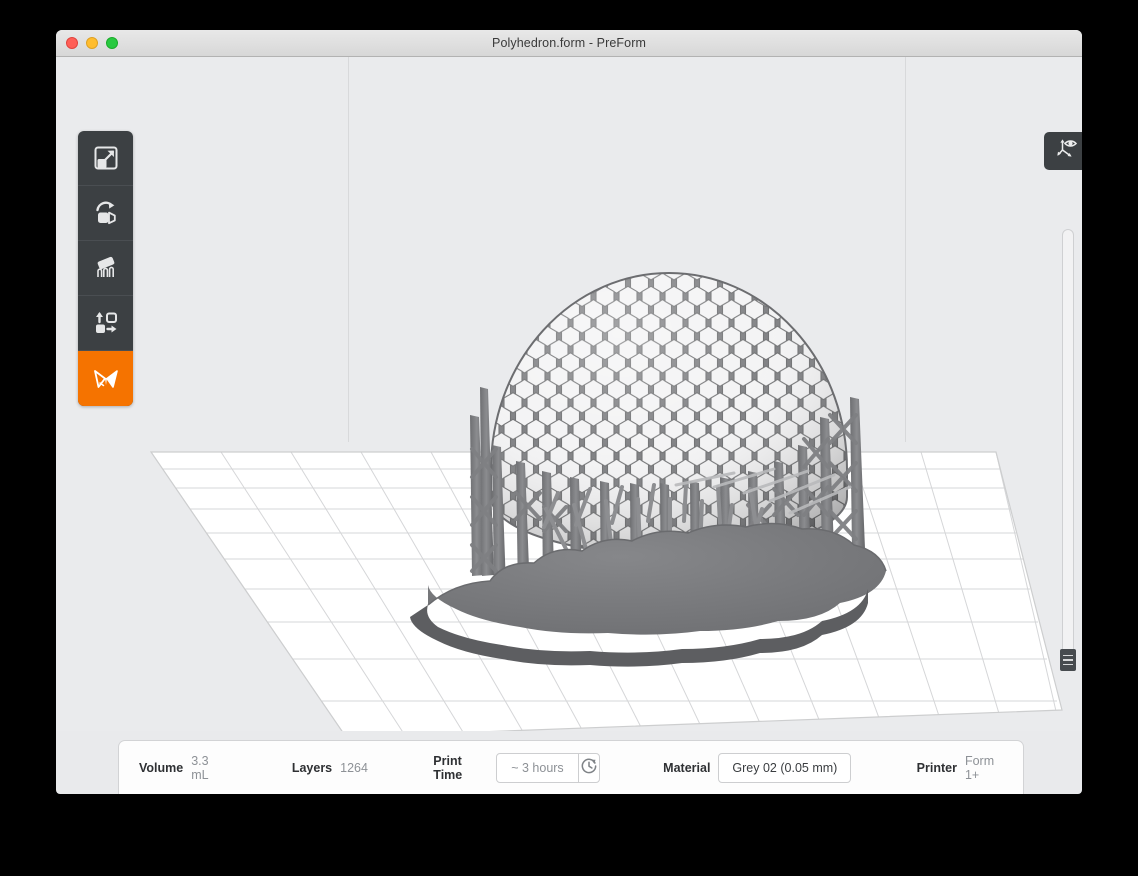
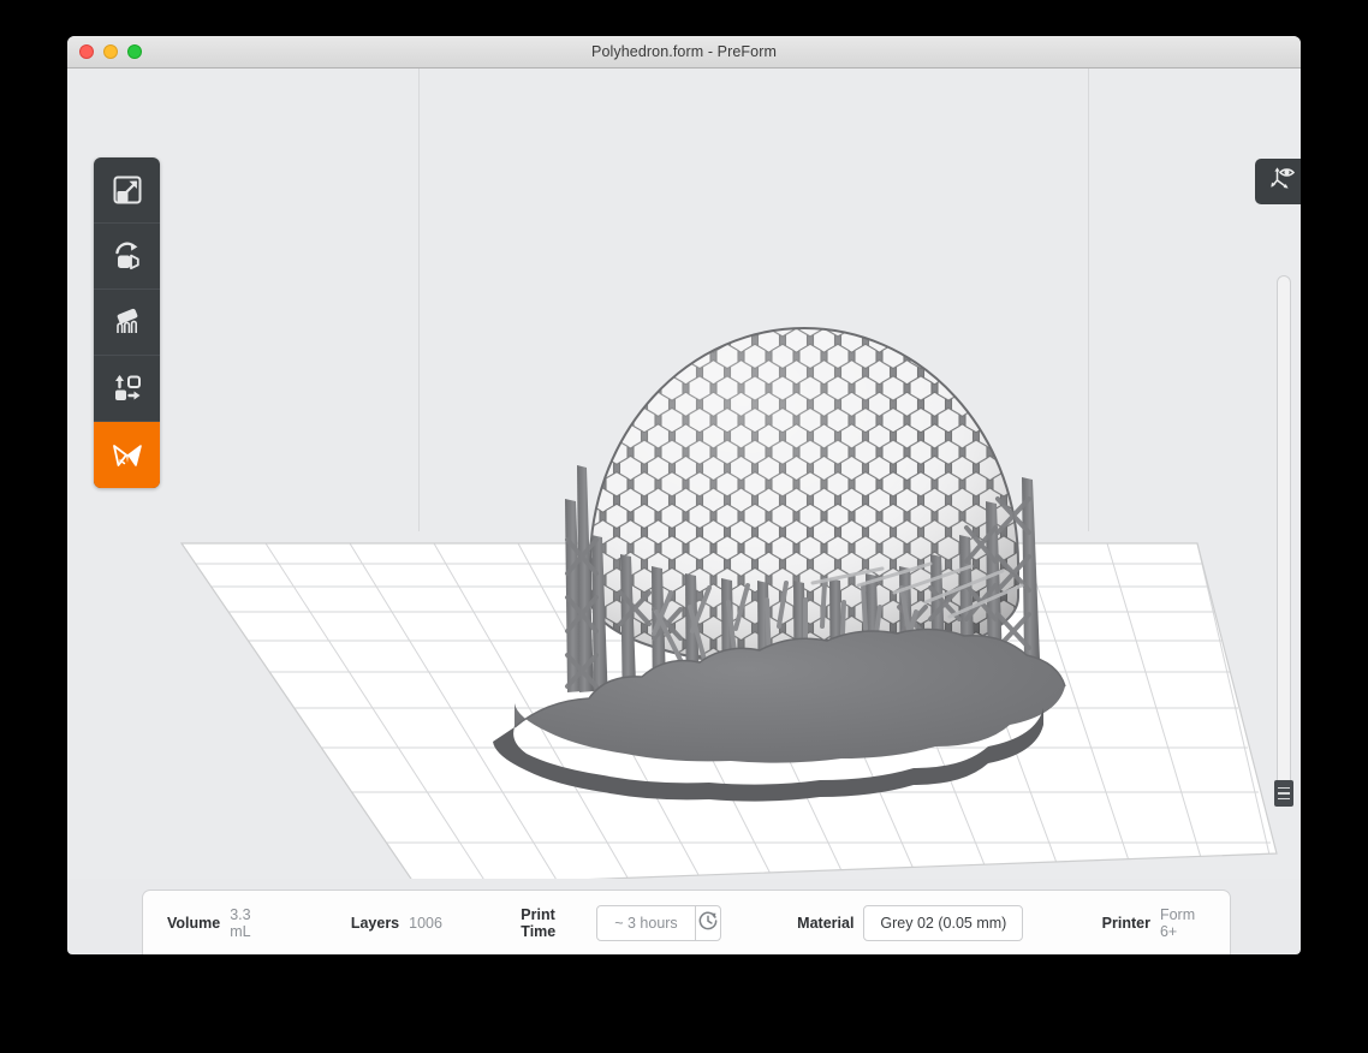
  Polyhedron.form - PreForm
  Volume
  3.3 mL
  Layers
- 1264
+ 1006
  Print Time
  ~ 3 hours
  Material
  Grey 02 (0.05 mm)
  Printer
- Form 1+
+ Form 6+
